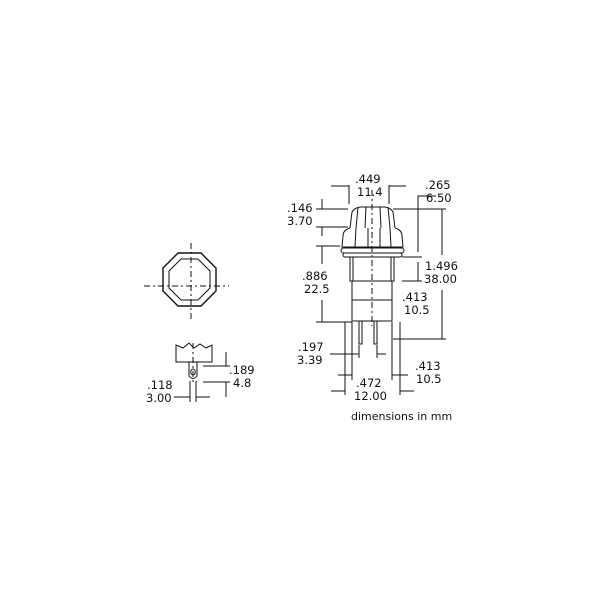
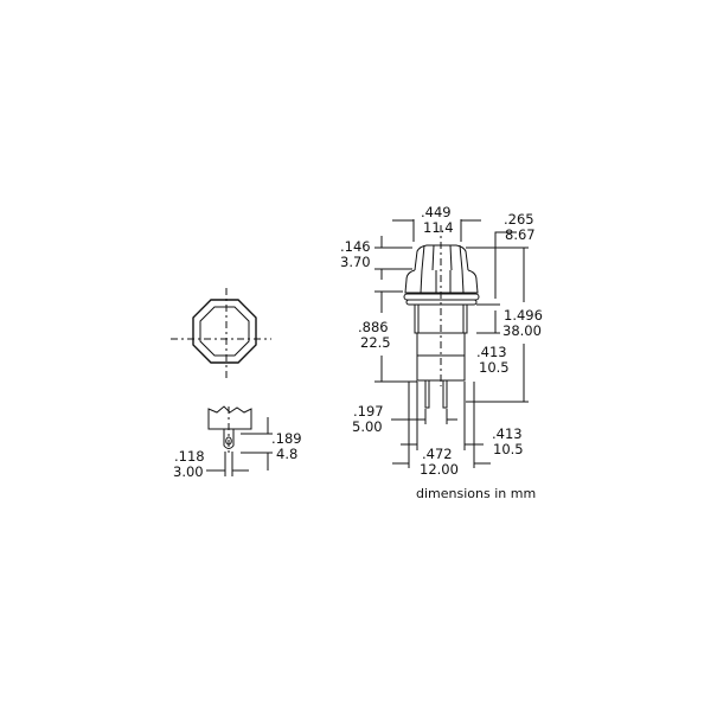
  .189
  4.8
  .118
  3.00
  .449
  11.4
  .265
- 6.50
+ 8.67
  .146
  3.70
  .886
  22.5
  1.496
  38.00
  .413
  10.5
  .197
- 3.39
+ 5.00
  .413
  10.5
  .472
  12.00
  dimensions in mm
